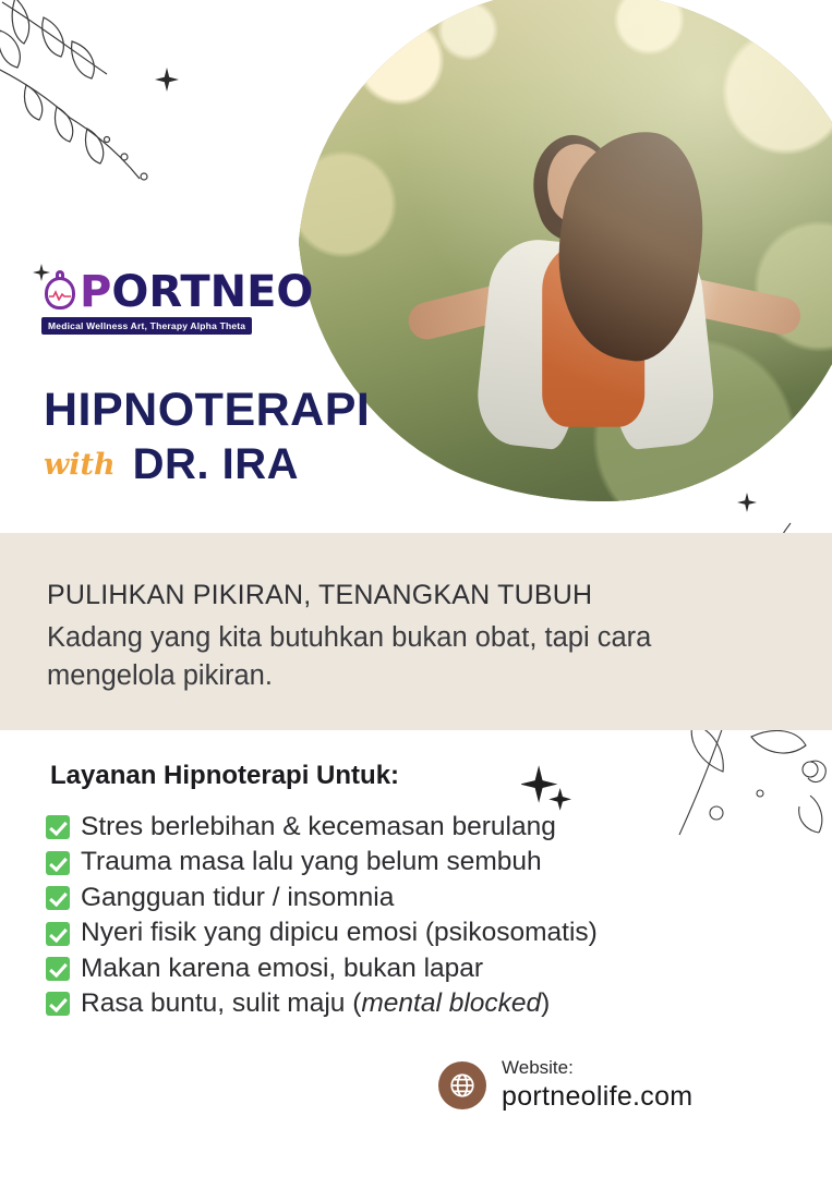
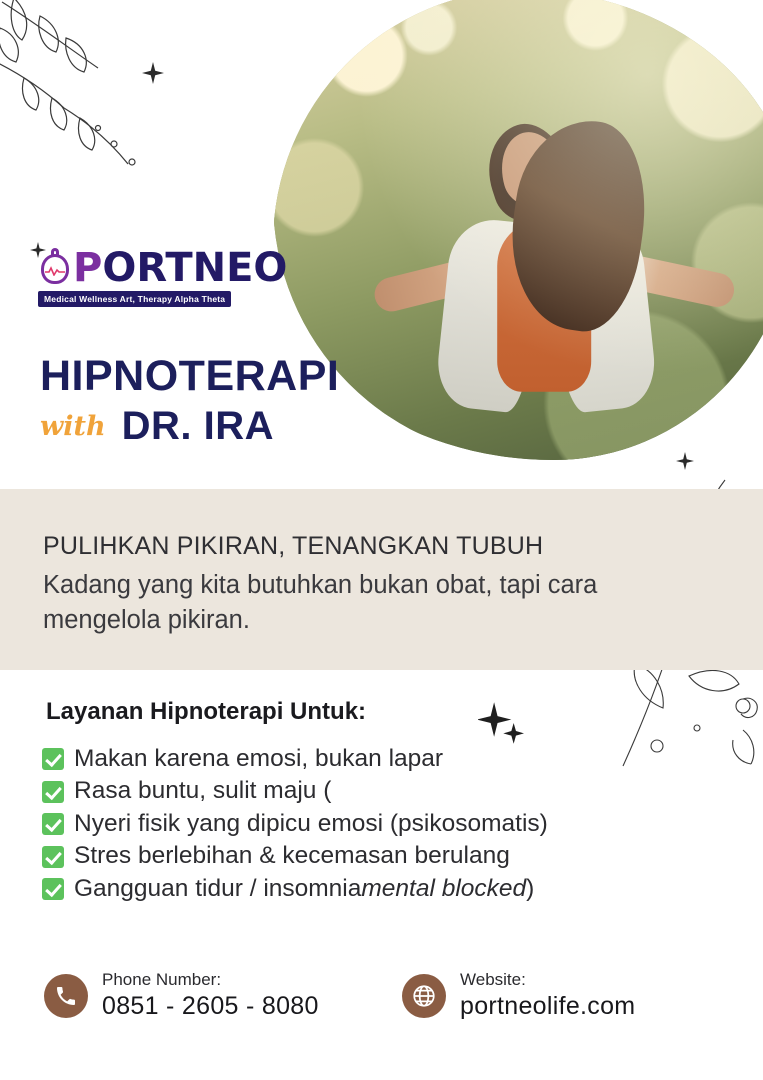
  P
  ORTNEO
  Medical Wellness Art, Therapy Alpha Theta
  HIPNOTERAPI
  with
  DR. IRA
  PULIHKAN PIKIRAN, TENANGKAN TUBUH
  Kadang yang kita butuhkan bukan obat, tapi cara mengelola pikiran.
  Layanan Hipnoterapi Untuk:
- Stres berlebihan & kecemasan berulang
+ Makan karena emosi, bukan lapar
- Trauma masa lalu yang belum sembuh
- Gangguan tidur / insomnia
+ Rasa buntu, sulit maju (
  Nyeri fisik yang dipicu emosi (psikosomatis)
- Makan karena emosi, bukan lapar
+ Stres berlebihan & kecemasan berulang
- Rasa buntu, sulit maju (mental blocked)
+ Gangguan tidur / insomniamental blocked)
+ Phone Number:
+ 0851 - 2605 - 8080
  Website:
  portneolife.com
